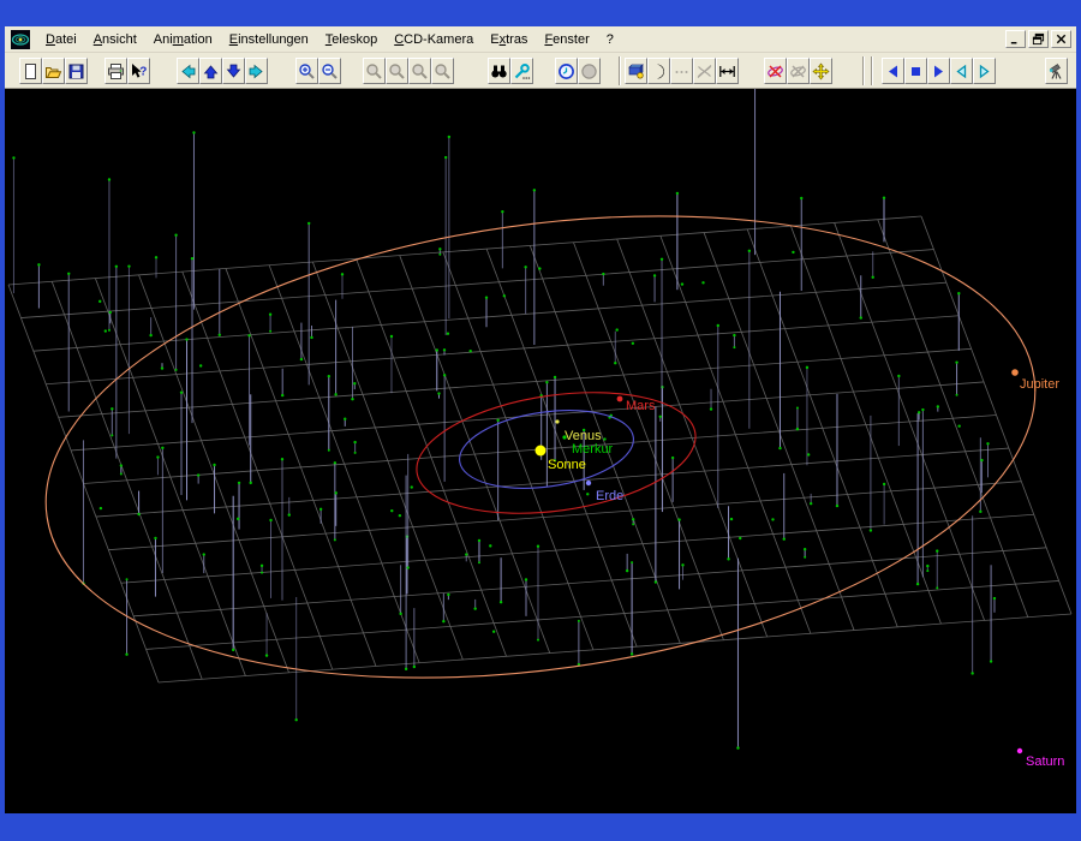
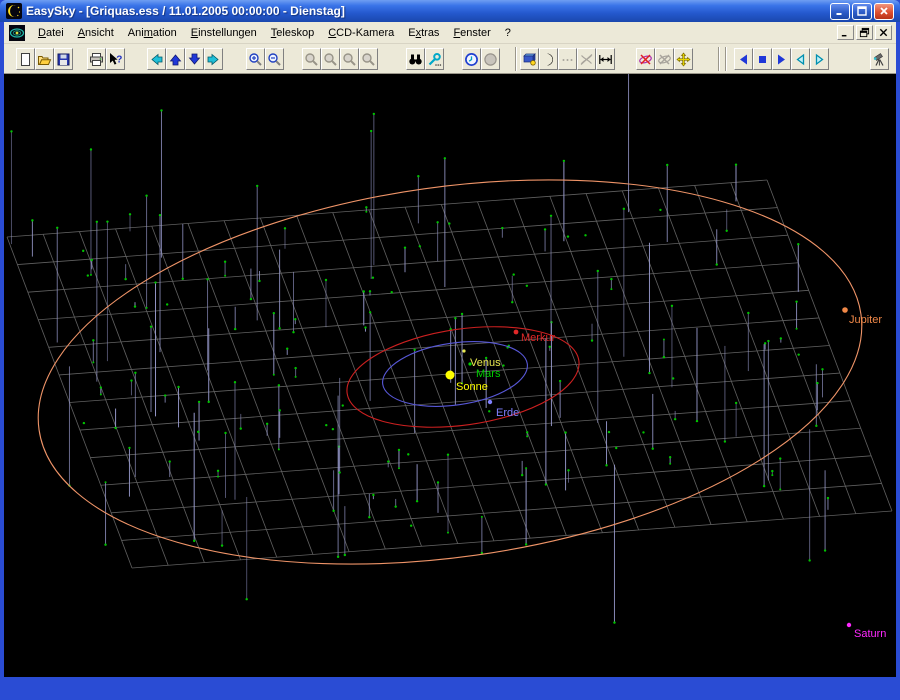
+ EasySky - [Griquas.ess / 11.01.2005 00:00:00 - Dienstag]
  Datei
  Ansicht
  Animation
  Einstellungen
  Teleskop
  CCD-Kamera
  Extras
  Fenster
  ?
  ?
  Sonne
  Venus
- Merkur
+ Mars
  Erde
- Mars
+ Merkur
  Jupiter
  Saturn
